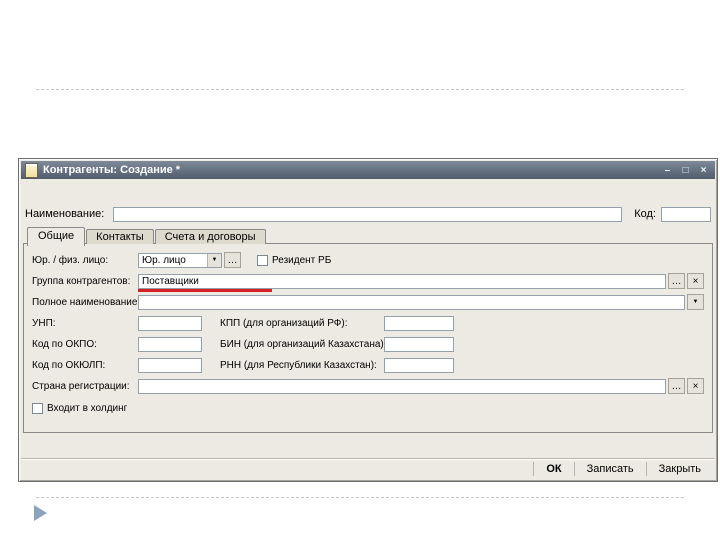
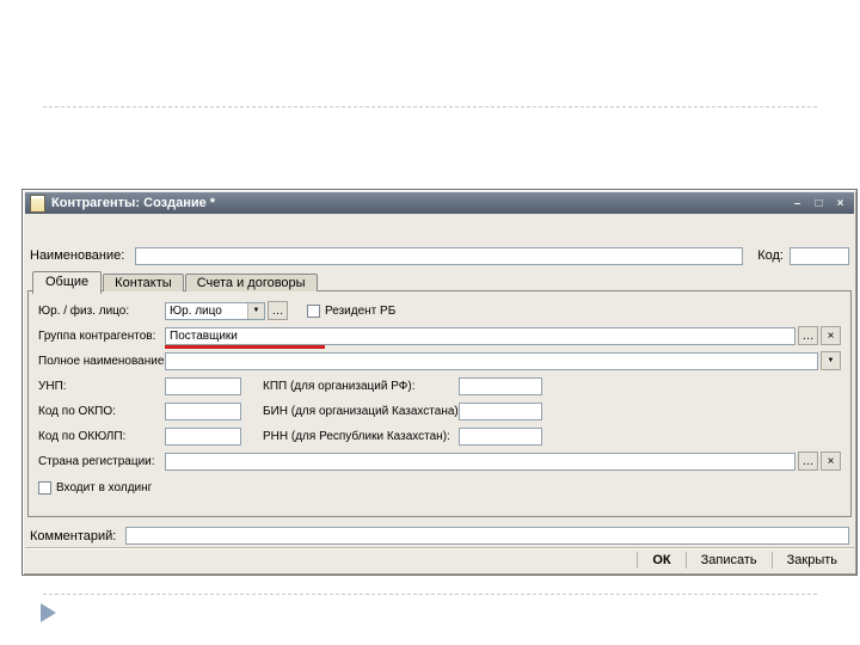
  Контрагенты: Создание *
  –
  □
  ×
  Наименование:
  Код:
  Общие
  Контакты
  Счета и договоры
  Юр. / физ. лицо:
  Юр. лицо
  …
  Резидент РБ
  Группа контрагентов:
  Поставщики
  …
  ×
  Полное наименование
  УНП:
  КПП (для организаций РФ):
  Код по ОКПО:
  БИН (для организаций Казахстана)
  Код по ОКЮЛП:
  РНН (для Республики Казахстан):
  Страна регистрации:
  …
  ×
  Входит в холдинг
+ Комментарий:
  ОК
  Записать
  Закрыть
